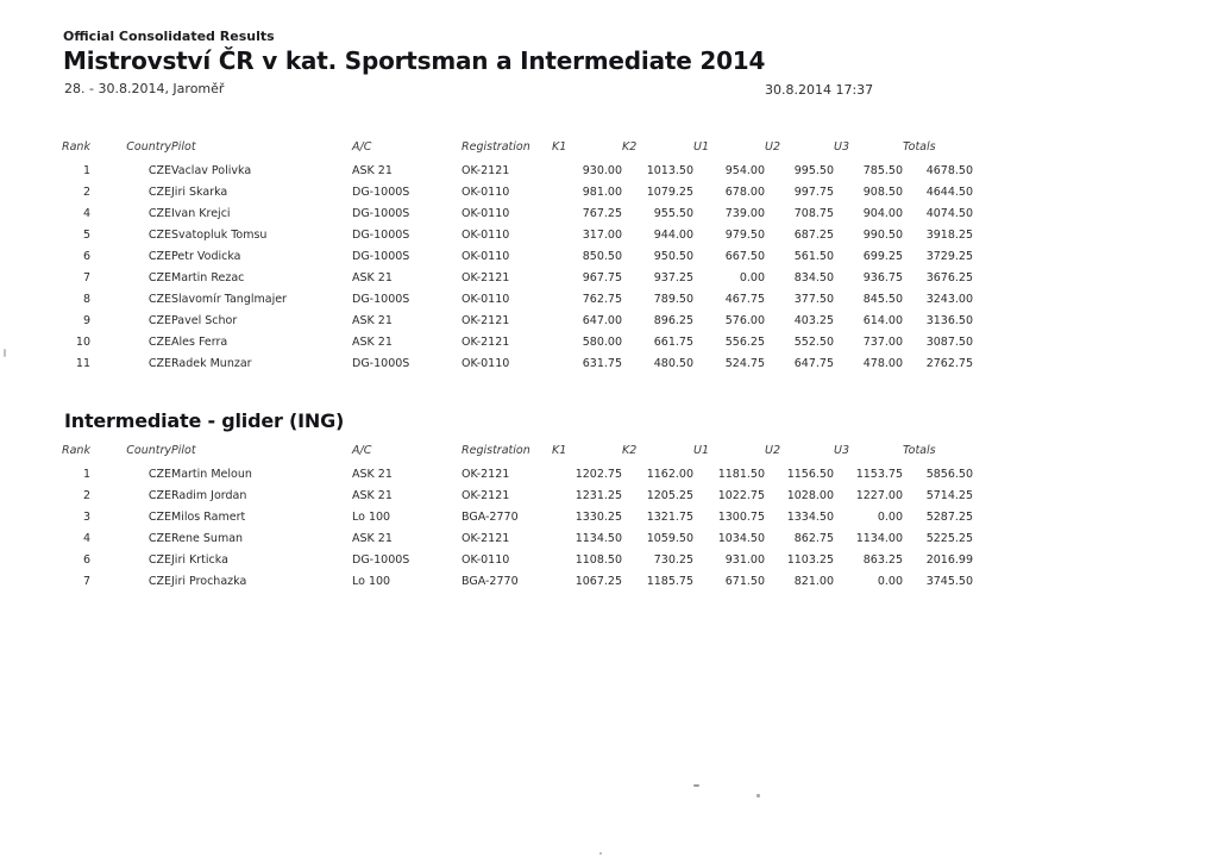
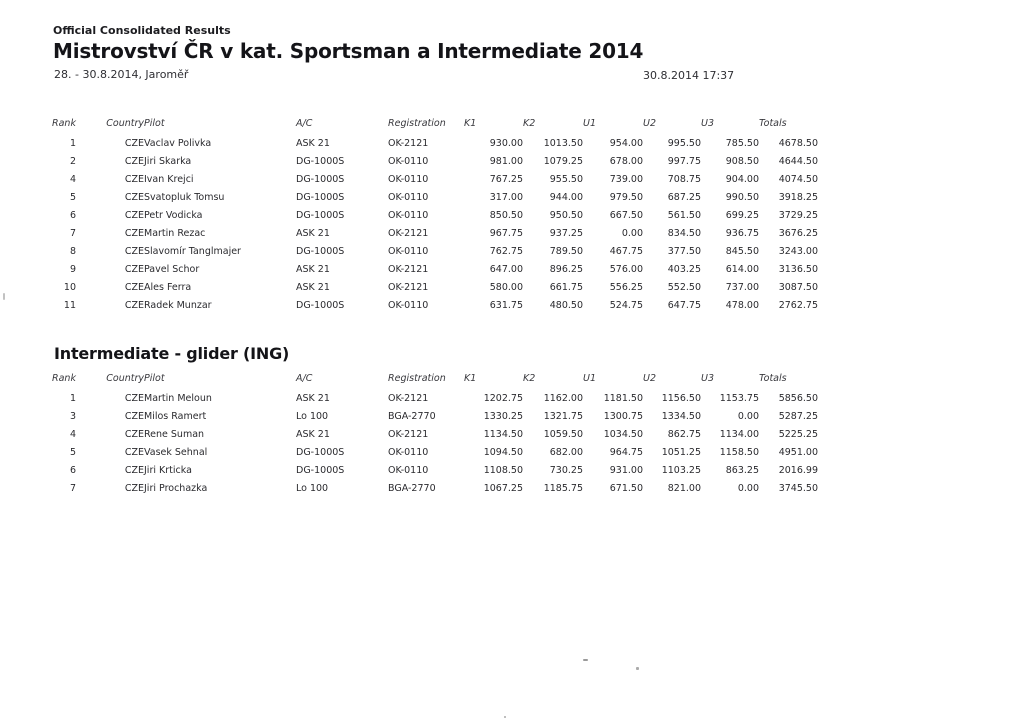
  Official Consolidated Results
  Mistrovství ČR v kat. Sportsman a Intermediate 2014
  28. - 30.8.2014, Jaroměř
  30.8.2014 17:37
  Rank	Country	Pilot	A/C	Registration	K1	K2	U1	U2	U3	Totals
  1	CZE	Vaclav Polivka	ASK 21	OK-2121	930.00	1013.50	954.00	995.50	785.50	4678.50
  2	CZE	Jiri Skarka	DG-1000S	OK-0110	981.00	1079.25	678.00	997.75	908.50	4644.50
  4	CZE	Ivan Krejci	DG-1000S	OK-0110	767.25	955.50	739.00	708.75	904.00	4074.50
  5	CZE	Svatopluk Tomsu	DG-1000S	OK-0110	317.00	944.00	979.50	687.25	990.50	3918.25
  6	CZE	Petr Vodicka	DG-1000S	OK-0110	850.50	950.50	667.50	561.50	699.25	3729.25
  7	CZE	Martin Rezac	ASK 21	OK-2121	967.75	937.25	0.00	834.50	936.75	3676.25
  8	CZE	Slavomír Tanglmajer	DG-1000S	OK-0110	762.75	789.50	467.75	377.50	845.50	3243.00
  9	CZE	Pavel Schor	ASK 21	OK-2121	647.00	896.25	576.00	403.25	614.00	3136.50
  10	CZE	Ales Ferra	ASK 21	OK-2121	580.00	661.75	556.25	552.50	737.00	3087.50
  11	CZE	Radek Munzar	DG-1000S	OK-0110	631.75	480.50	524.75	647.75	478.00	2762.75
  Intermediate - glider (ING)
  Rank	Country	Pilot	A/C	Registration	K1	K2	U1	U2	U3	Totals
  1	CZE	Martin Meloun	ASK 21	OK-2121	1202.75	1162.00	1181.50	1156.50	1153.75	5856.50
- 2	CZE	Radim Jordan	ASK 21	OK-2121	1231.25	1205.25	1022.75	1028.00	1227.00	5714.25
  3	CZE	Milos Ramert	Lo 100	BGA-2770	1330.25	1321.75	1300.75	1334.50	0.00	5287.25
  4	CZE	Rene Suman	ASK 21	OK-2121	1134.50	1059.50	1034.50	862.75	1134.00	5225.25
+ 5	CZE	Vasek Sehnal	DG-1000S	OK-0110	1094.50	682.00	964.75	1051.25	1158.50	4951.00
  6	CZE	Jiri Krticka	DG-1000S	OK-0110	1108.50	730.25	931.00	1103.25	863.25	2016.99
  7	CZE	Jiri Prochazka	Lo 100	BGA-2770	1067.25	1185.75	671.50	821.00	0.00	3745.50
